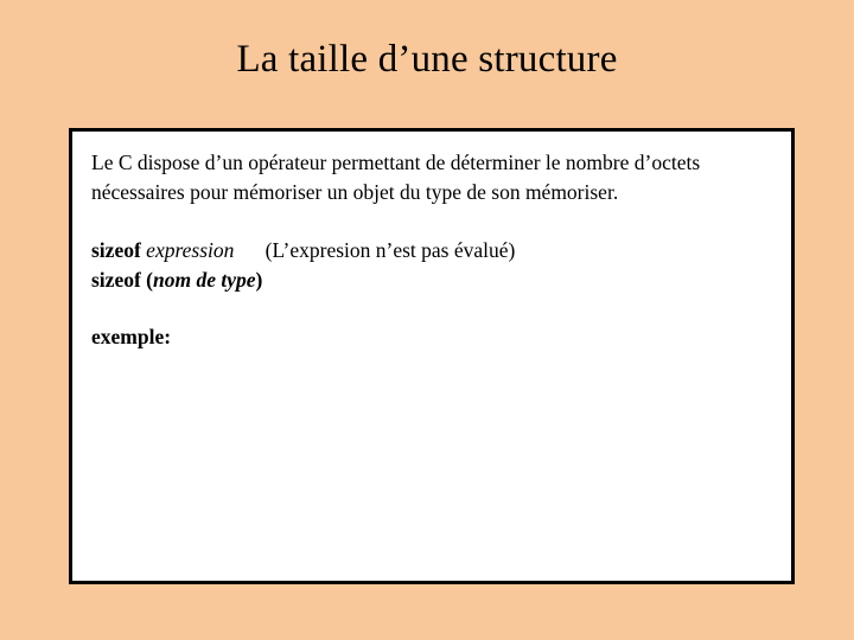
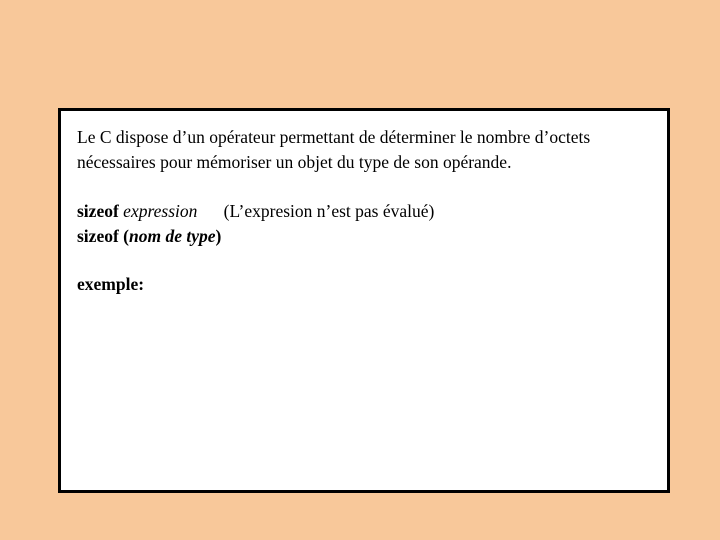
- La taille d’une structure
- Le C dispose d’un opérateur permettant de déterminer le nombre d’octets nécessaires pour mémoriser un objet du type de son mémoriser.
+ Le C dispose d’un opérateur permettant de déterminer le nombre d’octets nécessaires pour mémoriser un objet du type de son opérande.
  sizeof expression (L’expresion n’est pas évalué)
  sizeof (nom de type)
  exemple:
